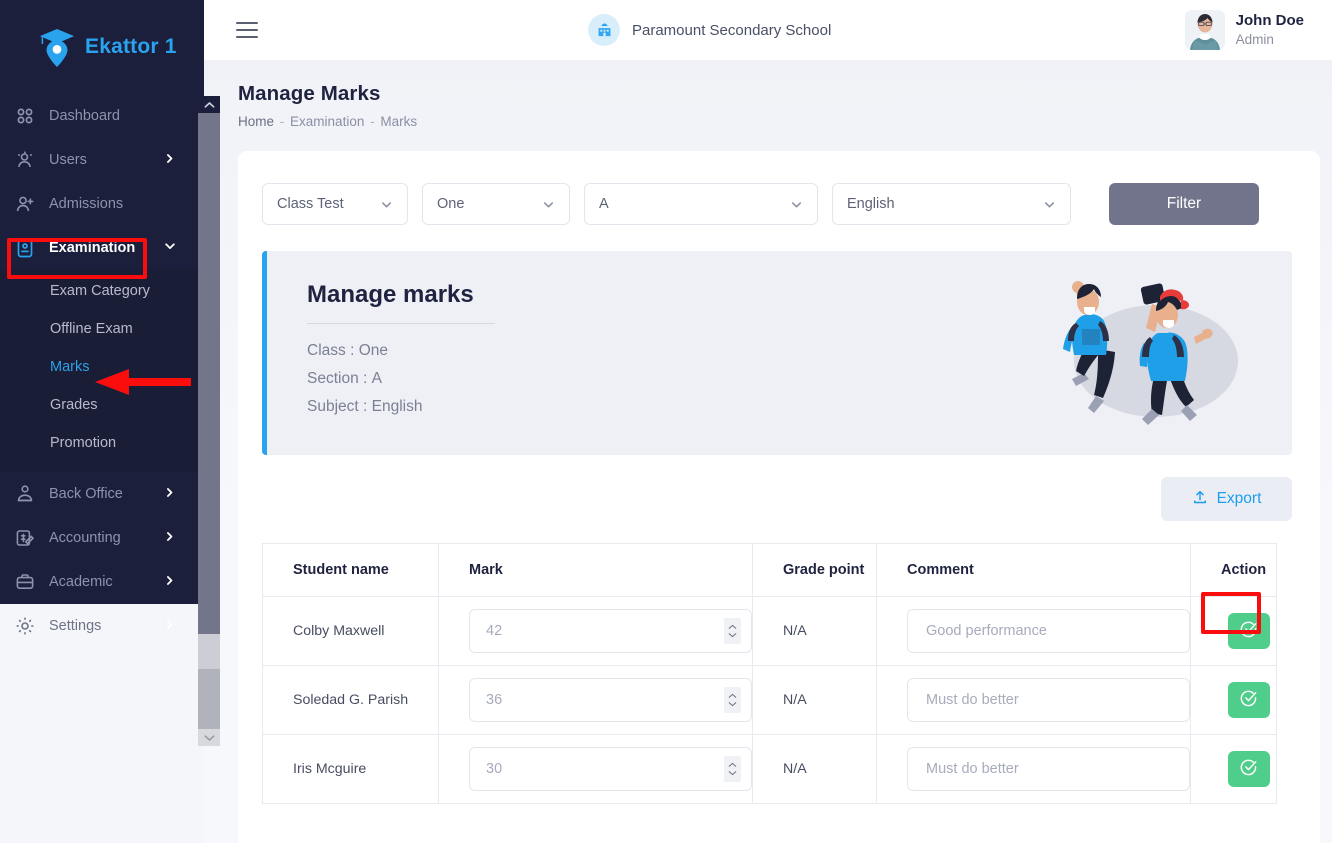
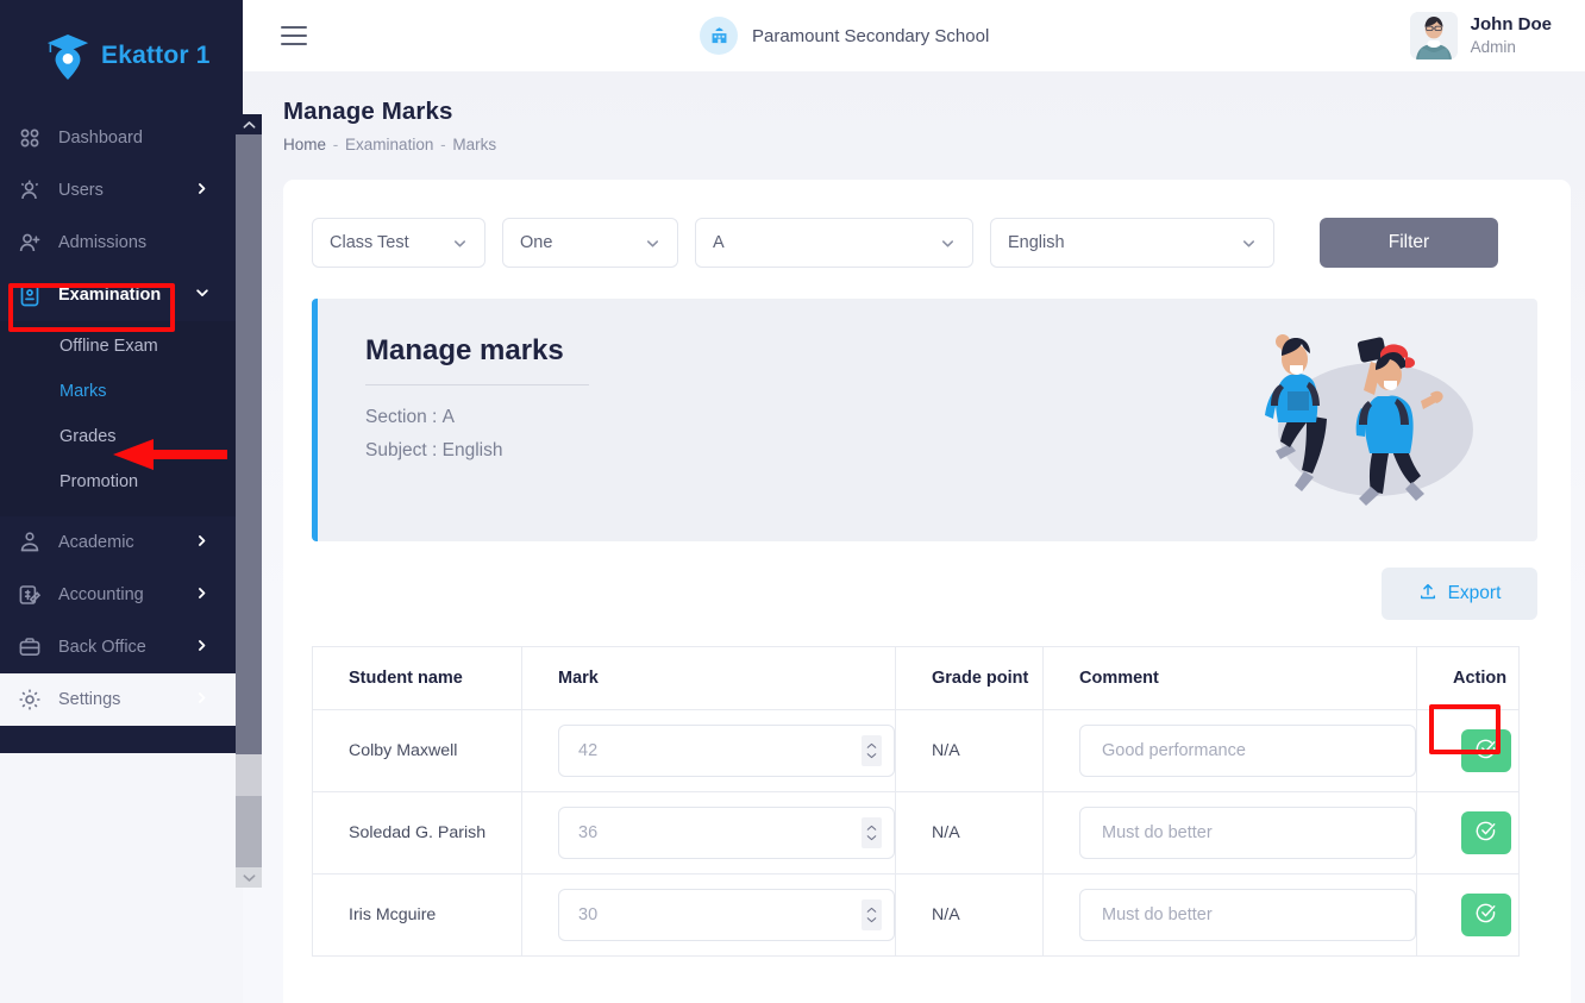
  Ekattor 1
  Dashboard
  Users
  Admissions
  Examination
- Exam Category
  Offline Exam
  Marks
  Grades
  Promotion
- Back Office
+ Academic
  Accounting
- Academic
+ Back Office
  Settings
  Paramount Secondary School
  John Doe
  Admin
  Manage Marks
  Home - Examination - Marks
  Class Test
  One
  A
  English
  Filter
  Manage marks
- Class : One
  Section : A
  Subject : English
  Export
  Student name	Mark	Grade point	Comment	Action
  Colby Maxwell	42	N/A	Good performance
  Soledad G. Parish	36	N/A	Must do better
  Iris Mcguire	30	N/A	Must do better
